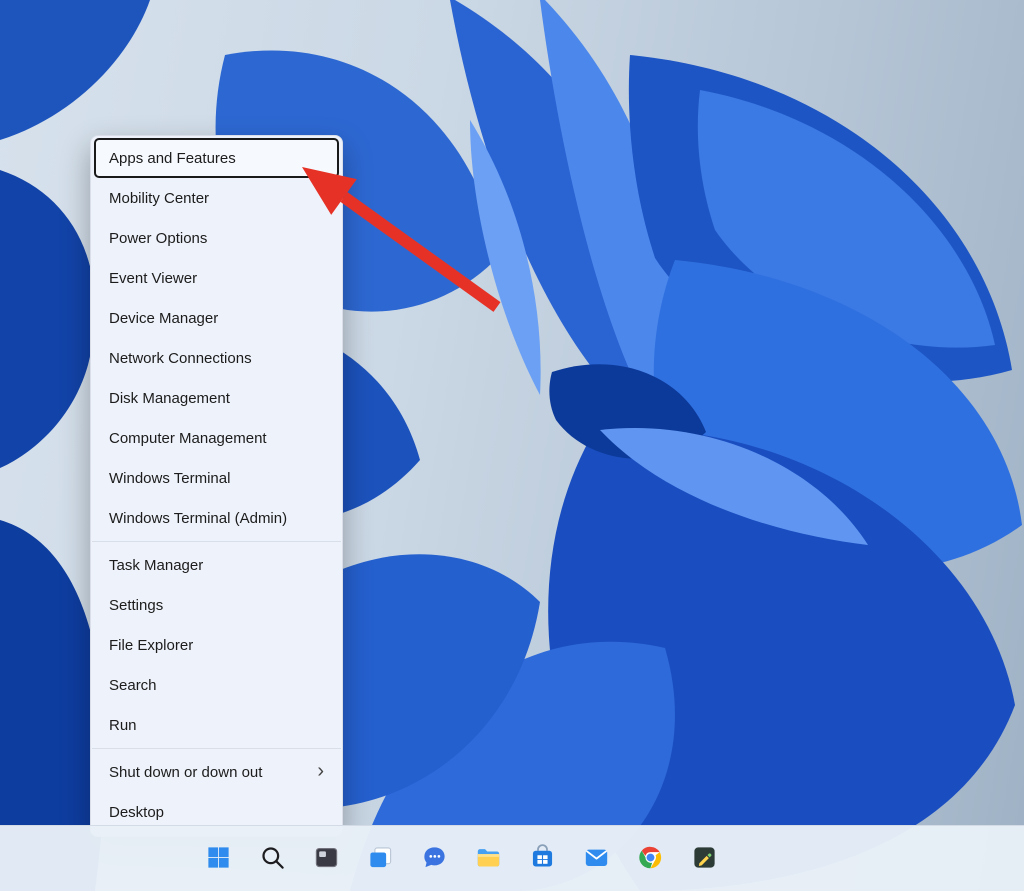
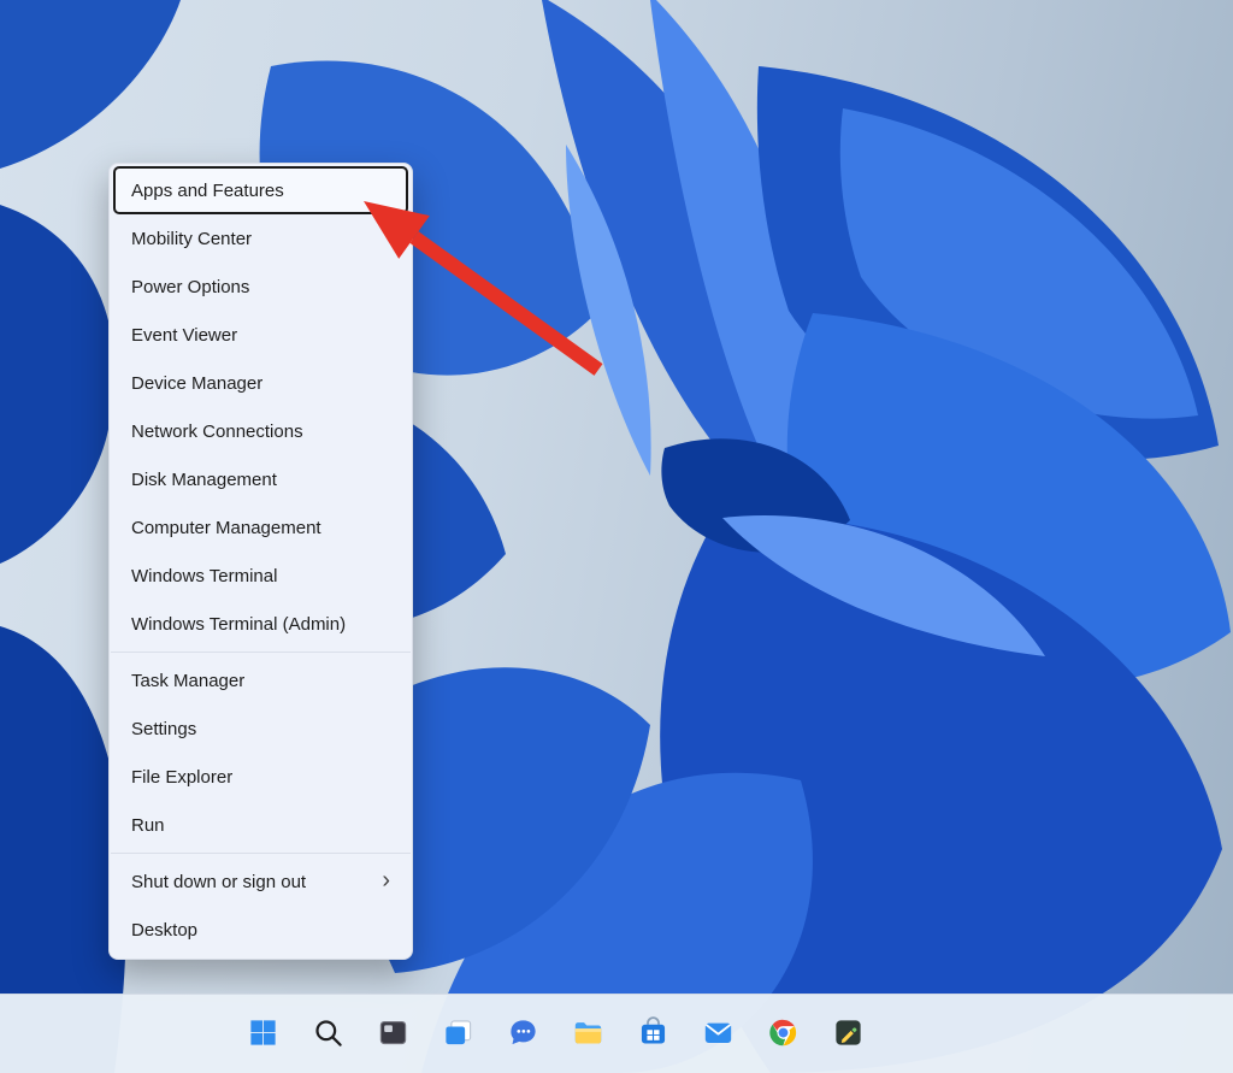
  Apps and Features
  Mobility Center
  Power Options
  Event Viewer
  Device Manager
  Network Connections
  Disk Management
  Computer Management
  Windows Terminal
  Windows Terminal (Admin)
  Task Manager
  Settings
  File Explorer
- Search
  Run
- Shut down or down out
+ Shut down or sign out
  ›
  Desktop
